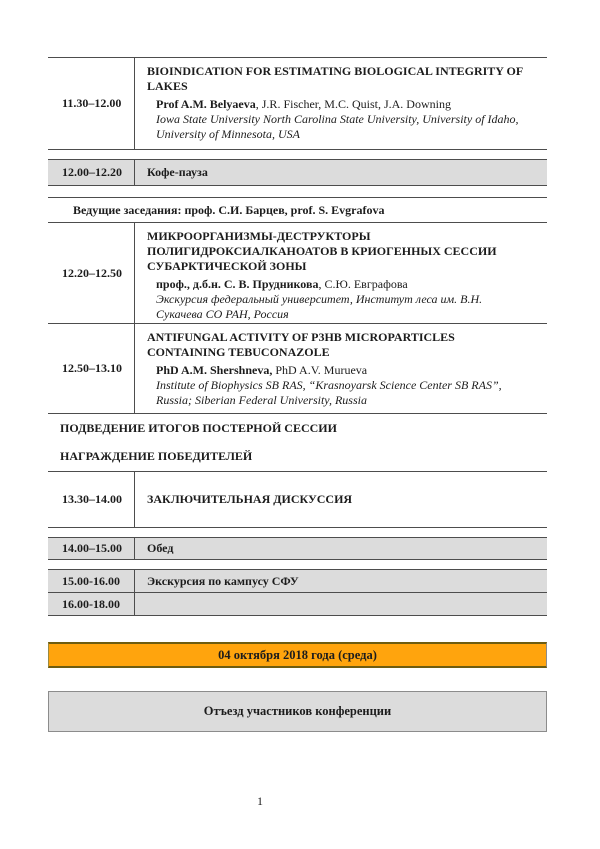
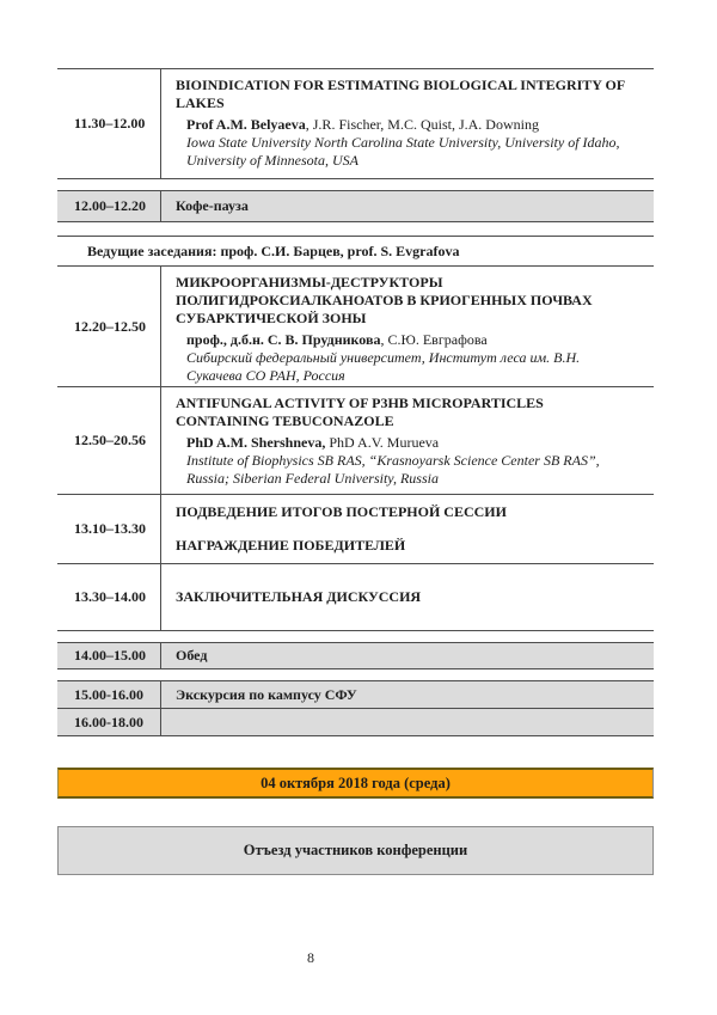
  11.30–12.00
  BIOINDICATION FOR ESTIMATING BIOLOGICAL INTEGRITY OF LAKES
  Prof A.M. Belyaeva, J.R. Fischer, M.C. Quist, J.A. Downing
  Iowa State University North Carolina State University, University of Idaho, University of Minnesota, USA
  12.00–12.20
  Кофе-пауза
  Ведущие заседания: проф. С.И. Барцев, prof. S. Evgrafova
  12.20–12.50
- МИКРООРГАНИЗМЫ-ДЕСТРУКТОРЫ ПОЛИГИДРОКСИАЛКАНОАТОВ В КРИОГЕННЫХ СЕССИИ СУБАРКТИЧЕСКОЙ ЗОНЫ
+ МИКРООРГАНИЗМЫ-ДЕСТРУКТОРЫ ПОЛИГИДРОКСИАЛКАНОАТОВ В КРИОГЕННЫХ ПОЧВАХ СУБАРКТИЧЕСКОЙ ЗОНЫ
  проф., д.б.н. С. В. Прудникова, С.Ю. Евграфова
- Экскурсия федеральный университет, Институт леса им. В.Н. Сукачева СО РАН, Россия
+ Сибирский федеральный университет, Институт леса им. В.Н. Сукачева СО РАН, Россия
- 12.50–13.10
+ 12.50–20.56
  ANTIFUNGAL ACTIVITY OF P3HB MICROPARTICLES CONTAINING TEBUCONAZOLE
  PhD A.M. Shershneva, PhD A.V. Murueva
  Institute of Biophysics SB RAS, “Krasnoyarsk Science Center SB RAS”, Russia; Siberian Federal University, Russia
+ 13.10–13.30
  ПОДВЕДЕНИЕ ИТОГОВ ПОСТЕРНОЙ СЕССИИ
  НАГРАЖДЕНИЕ ПОБЕДИТЕЛЕЙ
  13.30–14.00
  ЗАКЛЮЧИТЕЛЬНАЯ ДИСКУССИЯ
  14.00–15.00
  Обед
  15.00-16.00
  Экскурсия по кампусу СФУ
  16.00-18.00
  04 октября 2018 года (среда)
  Отъезд участников конференции
- 1
+ 8
